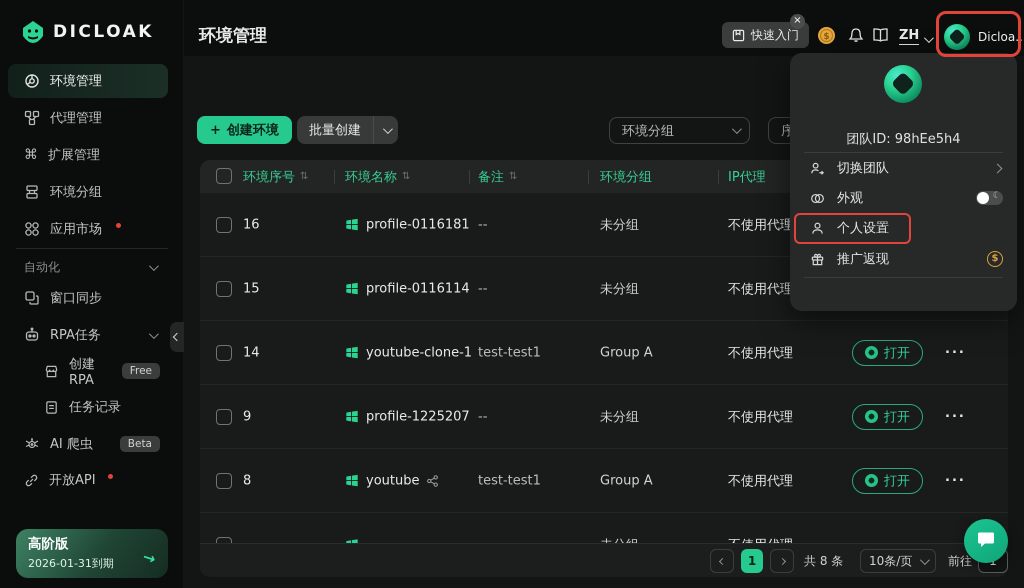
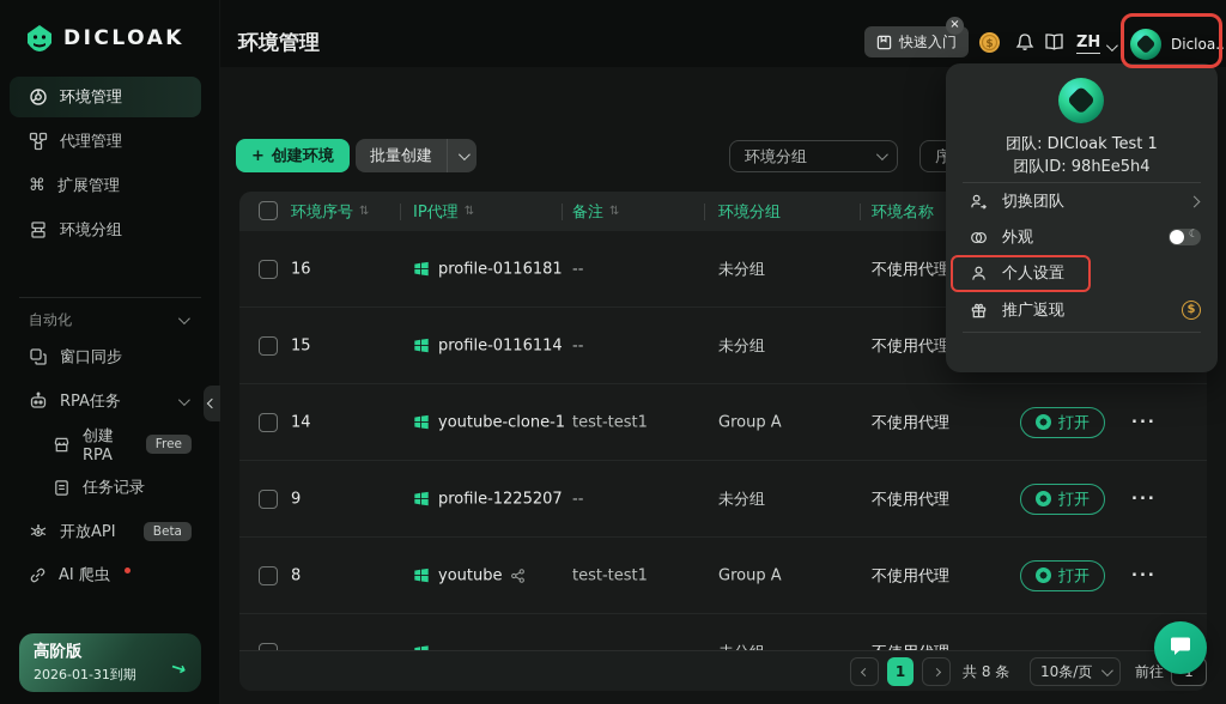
  DICLOAK
  环境管理
  代理管理
  ⌘
  扩展管理
  环境分组
- 应用市场
  自动化
  窗口同步
  RPA任务
  创建RPA
  Free
  任务记录
- AI 爬虫
+ 开放API
  Beta
- 开放API
+ AI 爬虫
  高阶版
  2026-01-31到期
  环境管理
  快速入门
  ×
  $
  ZH
  Dicloa..
  +
  创建环境
  批量创建
  环境分组
  环境序号
  ⇅
- 环境名称
+ IP代理
  ⇅
  备注
  ⇅
  环境分组
- IP代理
+ 环境名称
  16
  profile-0116181
  --
  未分组
  不使用代理
  15
  profile-0116114
  --
  未分组
  不使用代理
  14
  youtube-clone-1
  test-test1
  Group A
  不使用代理
  打开
  ···
  9
  profile-1225207
  --
  未分组
  不使用代理
  打开
  ···
  8
  youtube
  test-test1
  Group A
  不使用代理
  打开
  ···
  1
  共 8 条
  10条/页
  前往
+ 团队: DICloak Test 1
  团队ID: 98hEe5h4
  切换团队
  外观
  ☾
  个人设置
  推广返现
  $
